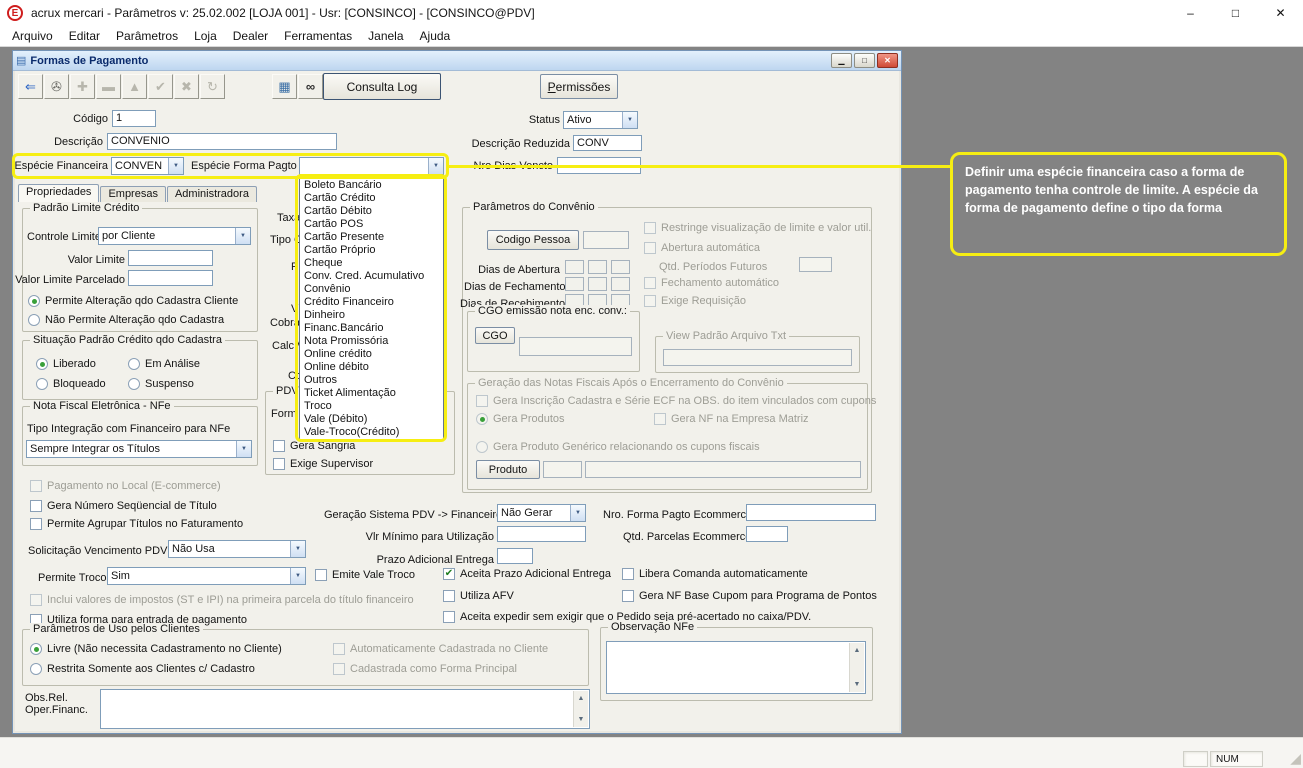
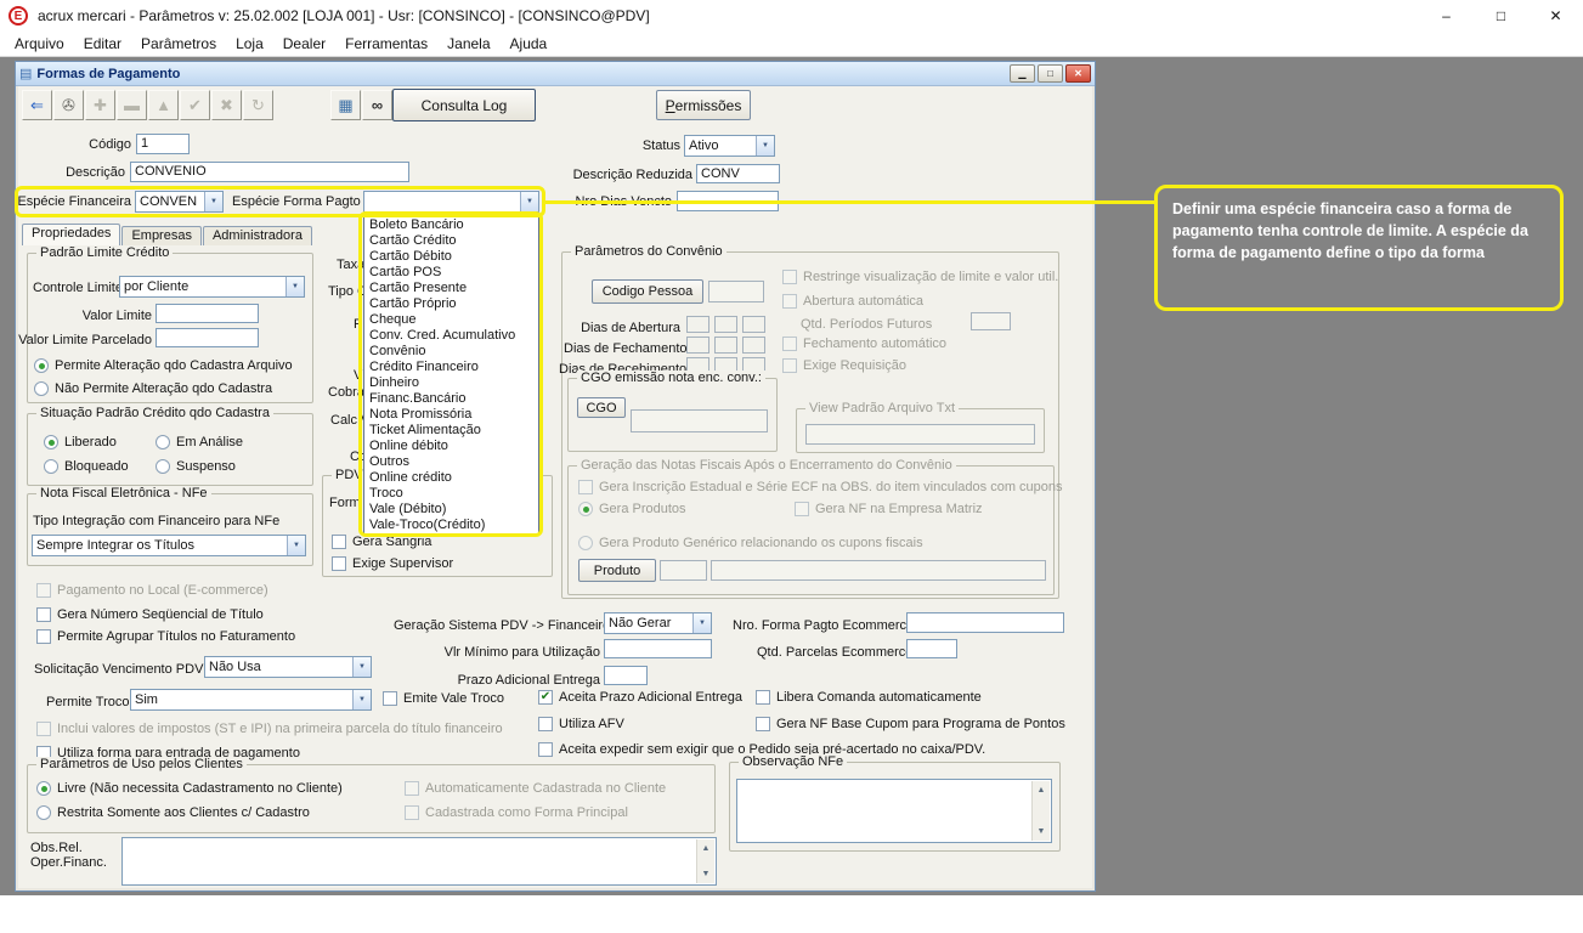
  E
  acrux mercari - Parâmetros v: 25.02.002 [LOJA 001] - Usr: [CONSINCO] - [CONSINCO@PDV]
  –
  □
  ✕
  Arquivo
  Editar
  Parâmetros
  Loja
  Dealer
  Ferramentas
  Janela
  Ajuda
  ▤
  Formas de Pagamento
  ▁
  □
  ✕
  ⇐
  ✇
  ✚
  ▬
  ▲
  ✔
  ✖
  ↻
  ▦
  ∞
  Consulta Log
  P
  ermissões
  Código
  1
  Status
  Ativo
  Descrição
  CONVENIO
  Descrição Reduzida
  CONV
  Espécie Financeira
  CONVEN
  Espécie Forma Pagto
  Propriedades
  Empresas
  Administradora
  Taxa
  Tipo
  P
  V
  Cobra
  Calc
  PDV
  Form
  Gera Sangria
  Exige Supervisor
  Padrão Limite Crédito
  Controle Limit
  por Cliente
  Valor Limite
  Valor Limite Parcelado
- Permite Alteração qdo Cadastra Cliente
+ Permite Alteração qdo Cadastra Arquivo
  Não Permite Alteração qdo Cadastra
  Situação Padrão Crédito qdo Cadastra
  Liberado
  Em Análise
  Bloqueado
  Suspenso
  Nota Fiscal Eletrônica - NFe
  Tipo Integração com Financeiro para NFe
  Sempre Integrar os Títulos
  Pagamento no Local (E-commerce)
  Gera Número Seqüencial de Título
  Permite Agrupar Títulos no Faturamento
  Solicitação Vencimento PDV
  Não Usa
  Permite Troco
  Sim
  Emite Vale Troco
  Inclui valores de impostos (ST e IPI) na primeira parcela do título financeiro
  Utiliza forma para entrada de pagamento
  Parâmetros de Uso pelos Clientes
  Livre (Não necessita Cadastramento no Cliente)
  Restrita Somente aos Clientes c/ Cadastro
  Automaticamente Cadastrada no Cliente
  Cadastrada como Forma Principal
  Obs.Rel.
  Oper.Financ.
  Parâmetros do Convênio
  Codigo Pessoa
  Restringe visualização de limite e valor util.
  Abertura automática
  Qtd. Períodos Futuros
  Fechamento automático
  Exige Requisição
  Dias de Abertura
  Dias de Fechamento
  Dias de Recebimento
  CGO emissão nota enc. conv.:
  CGO
  View Padrão Arquivo Txt
  Geração das Notas Fiscais Após o Encerramento do Convênio
- Gera Inscrição Cadastra e Série ECF na OBS. do item vinculados com cupons
+ Gera Inscrição Estadual e Série ECF na OBS. do item vinculados com cupons
  Gera Produtos
  Gera NF na Empresa Matriz
  Gera Produto Genérico relacionando os cupons fiscais
  Produto
  Geração Sistema PDV -> Financeir
  Não Gerar
  Nro. Forma Pagto Ecommerc
  Vlr Mínimo para Utilização
  Qtd. Parcelas Ecommerc
  Prazo Adicional Entrega
  Aceita Prazo Adicional Entrega
  Libera Comanda automaticamente
  Utiliza AFV
  Gera NF Base Cupom para Programa de Pontos
  Aceita expedir sem exigir que o Pedido seja pré-acertado no caixa/PDV.
  Observação NFe
  Boleto Bancário
  Cartão Crédito
  Cartão Débito
  Cartão POS
  Cartão Presente
  Cartão Próprio
  Cheque
  Conv. Cred. Acumulativo
  Convênio
  Crédito Financeiro
  Dinheiro
  Financ.Bancário
  Nota Promissória
- Online crédito
+ Ticket Alimentação
  Online débito
  Outros
- Ticket Alimentação
+ Online crédito
  Troco
  Vale (Débito)
  Vale-Troco(Crédito)
  Definir uma espécie financeira caso a forma de pagamento tenha controle de limite. A espécie da forma de pagamento define o tipo da forma
- NUM
- ◢
